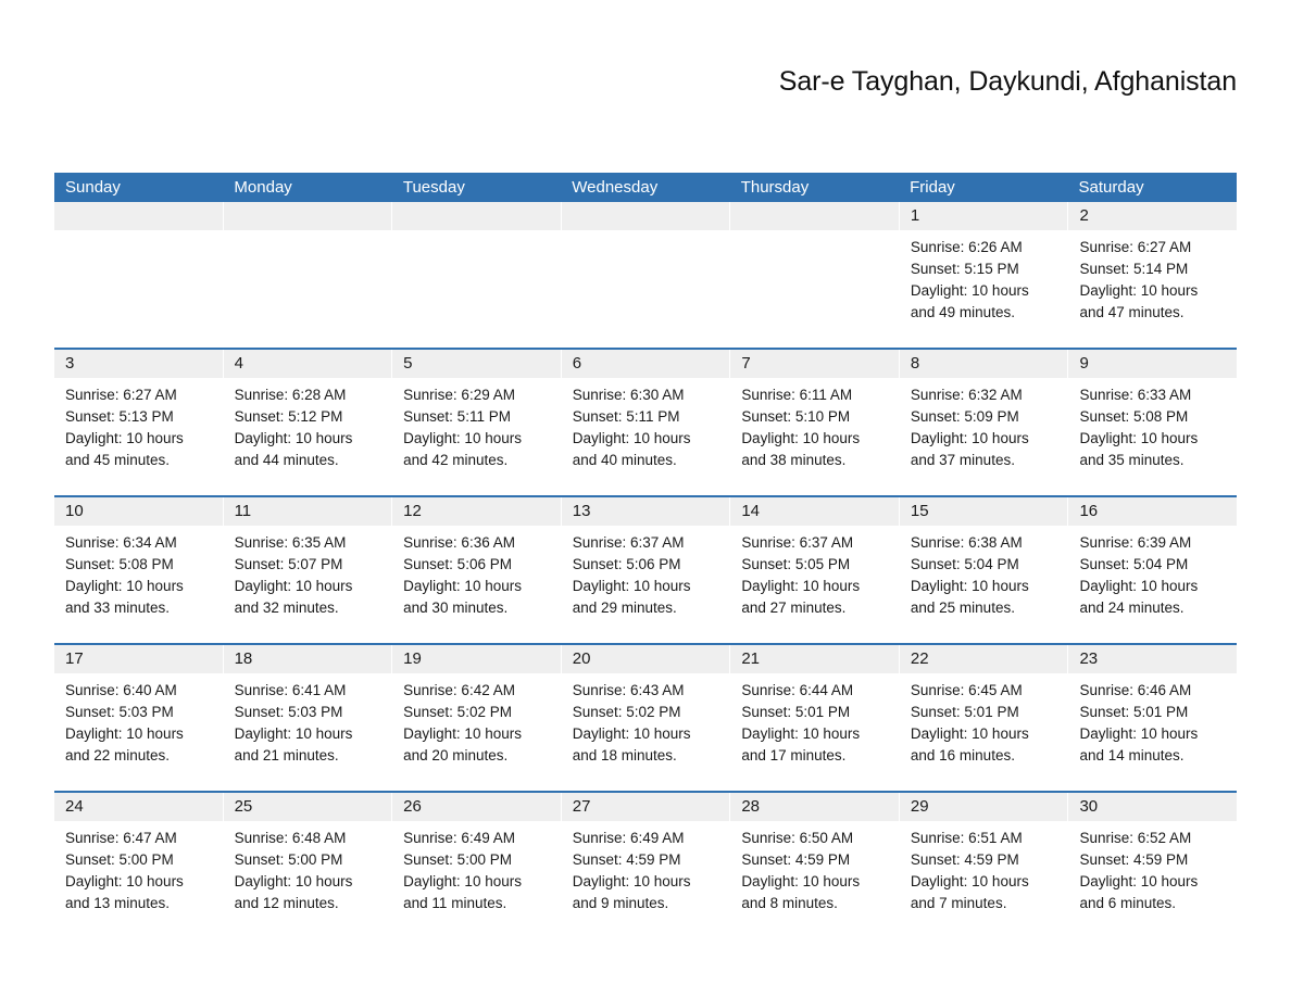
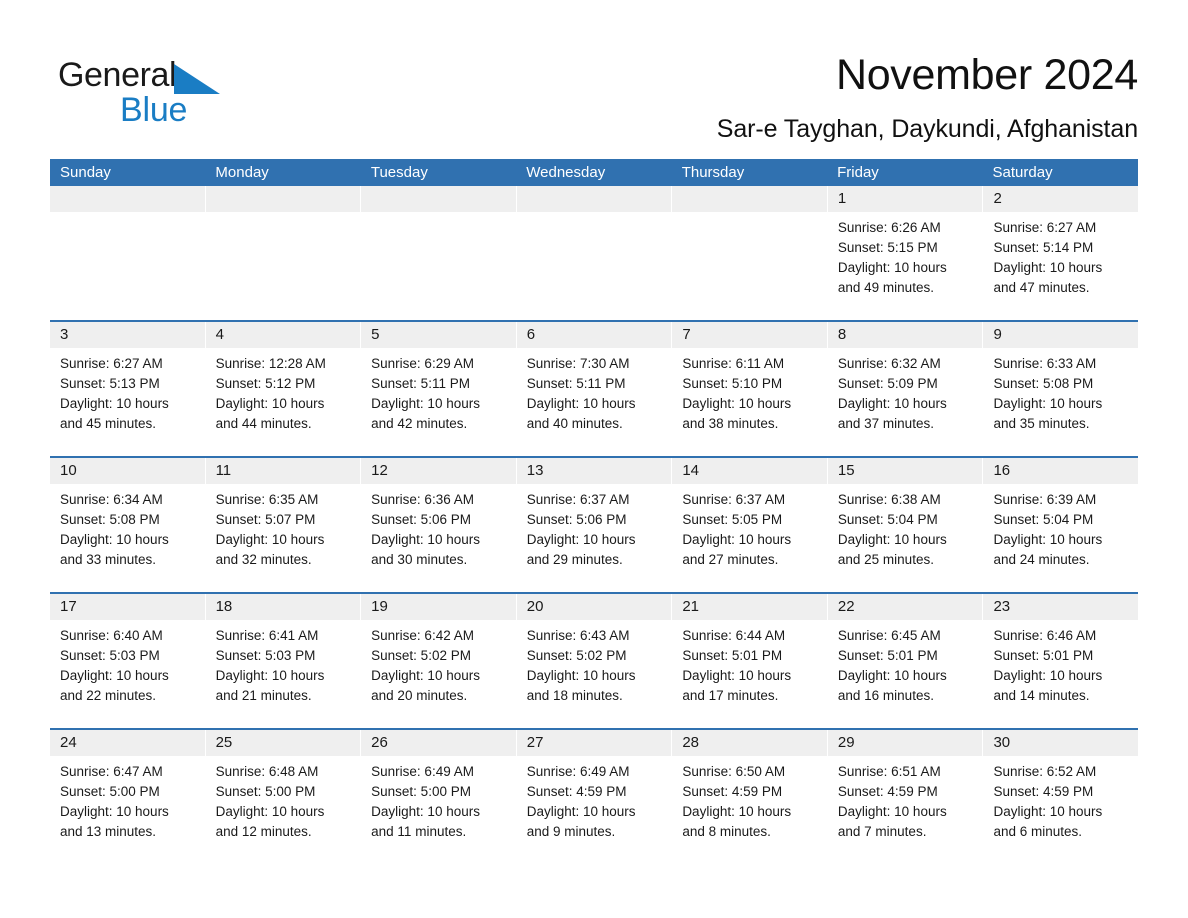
+ General
+ Blue
+ November 2024
  Sar-e Tayghan, Daykundi, Afghanistan
  Sunday
  Monday
  Tuesday
  Wednesday
  Thursday
  Friday
  Saturday
  1
  Sunrise: 6:26 AM
  Sunset: 5:15 PM
  Daylight: 10 hours
  and 49 minutes.
  2
  Sunrise: 6:27 AM
  Sunset: 5:14 PM
  Daylight: 10 hours
  and 47 minutes.
  3
  Sunrise: 6:27 AM
  Sunset: 5:13 PM
  Daylight: 10 hours
  and 45 minutes.
  4
- Sunrise: 6:28 AM
+ Sunrise: 12:28 AM
  Sunset: 5:12 PM
  Daylight: 10 hours
  and 44 minutes.
  5
  Sunrise: 6:29 AM
  Sunset: 5:11 PM
  Daylight: 10 hours
  and 42 minutes.
  6
- Sunrise: 6:30 AM
+ Sunrise: 7:30 AM
  Sunset: 5:11 PM
  Daylight: 10 hours
  and 40 minutes.
  7
  Sunrise: 6:11 AM
  Sunset: 5:10 PM
  Daylight: 10 hours
  and 38 minutes.
  8
  Sunrise: 6:32 AM
  Sunset: 5:09 PM
  Daylight: 10 hours
  and 37 minutes.
  9
  Sunrise: 6:33 AM
  Sunset: 5:08 PM
  Daylight: 10 hours
  and 35 minutes.
  10
  Sunrise: 6:34 AM
  Sunset: 5:08 PM
  Daylight: 10 hours
  and 33 minutes.
  11
  Sunrise: 6:35 AM
  Sunset: 5:07 PM
  Daylight: 10 hours
  and 32 minutes.
  12
  Sunrise: 6:36 AM
  Sunset: 5:06 PM
  Daylight: 10 hours
  and 30 minutes.
  13
  Sunrise: 6:37 AM
  Sunset: 5:06 PM
  Daylight: 10 hours
  and 29 minutes.
  14
  Sunrise: 6:37 AM
  Sunset: 5:05 PM
  Daylight: 10 hours
  and 27 minutes.
  15
  Sunrise: 6:38 AM
  Sunset: 5:04 PM
  Daylight: 10 hours
  and 25 minutes.
  16
  Sunrise: 6:39 AM
  Sunset: 5:04 PM
  Daylight: 10 hours
  and 24 minutes.
  17
  Sunrise: 6:40 AM
  Sunset: 5:03 PM
  Daylight: 10 hours
  and 22 minutes.
  18
  Sunrise: 6:41 AM
  Sunset: 5:03 PM
  Daylight: 10 hours
  and 21 minutes.
  19
  Sunrise: 6:42 AM
  Sunset: 5:02 PM
  Daylight: 10 hours
  and 20 minutes.
  20
  Sunrise: 6:43 AM
  Sunset: 5:02 PM
  Daylight: 10 hours
  and 18 minutes.
  21
  Sunrise: 6:44 AM
  Sunset: 5:01 PM
  Daylight: 10 hours
  and 17 minutes.
  22
  Sunrise: 6:45 AM
  Sunset: 5:01 PM
  Daylight: 10 hours
  and 16 minutes.
  23
  Sunrise: 6:46 AM
  Sunset: 5:01 PM
  Daylight: 10 hours
  and 14 minutes.
  24
  Sunrise: 6:47 AM
  Sunset: 5:00 PM
  Daylight: 10 hours
  and 13 minutes.
  25
  Sunrise: 6:48 AM
  Sunset: 5:00 PM
  Daylight: 10 hours
  and 12 minutes.
  26
  Sunrise: 6:49 AM
  Sunset: 5:00 PM
  Daylight: 10 hours
  and 11 minutes.
  27
  Sunrise: 6:49 AM
  Sunset: 4:59 PM
  Daylight: 10 hours
  and 9 minutes.
  28
  Sunrise: 6:50 AM
  Sunset: 4:59 PM
  Daylight: 10 hours
  and 8 minutes.
  29
  Sunrise: 6:51 AM
  Sunset: 4:59 PM
  Daylight: 10 hours
  and 7 minutes.
  30
  Sunrise: 6:52 AM
  Sunset: 4:59 PM
  Daylight: 10 hours
  and 6 minutes.
